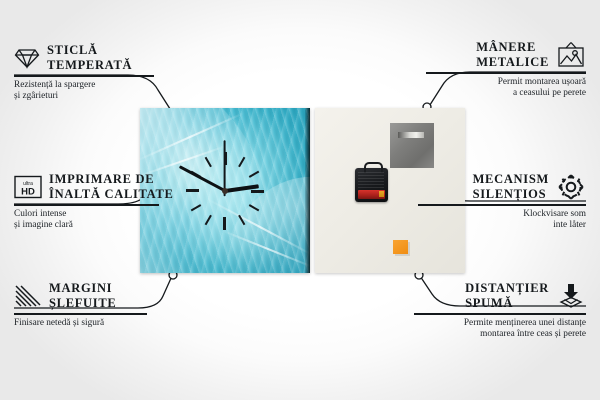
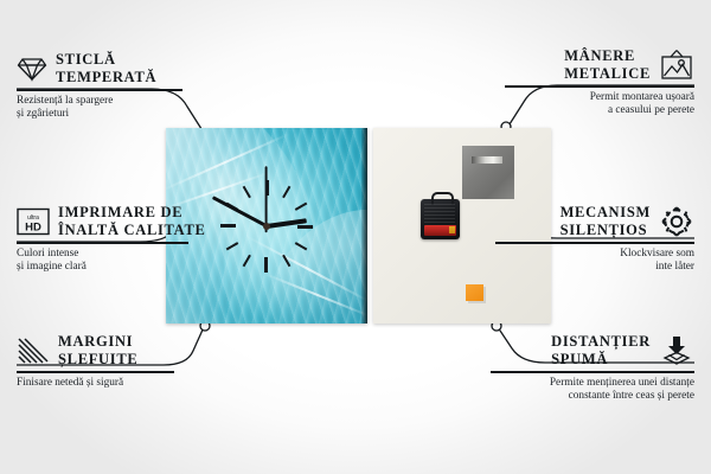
  STICLĂ
  TEMPERATĂ
  Rezistență la spargere
  și zgârieturi
  HD
  IMPRIMARE DE
  ÎNALTĂ CALITATE
  Culori intense
  și imagine clară
  MARGINI
  ȘLEFUITE
  Finisare netedă și sigură
  MÂNERE
  METALICE
  Permit montarea ușoară
  a ceasului pe perete
  MECANISM
  SILENȚIOS
  Klockvisare som
  inte låter
  DISTANȚIER
  SPUMĂ
  Permite menținerea unei distanțe
- montarea între ceas și perete
+ constante între ceas și perete
